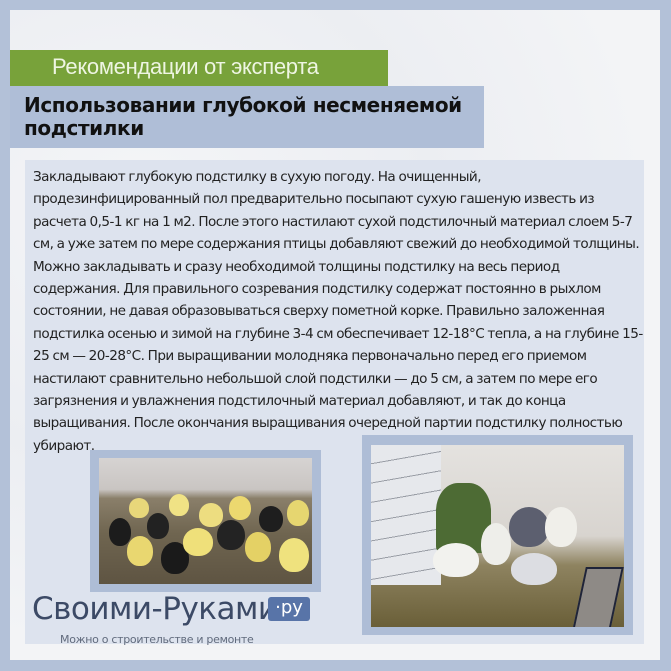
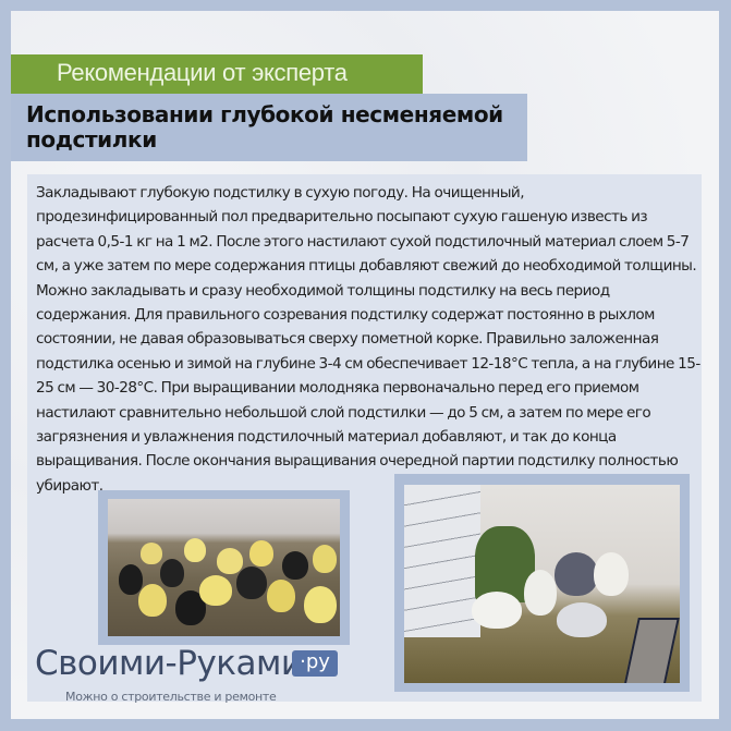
  Рекомендации от эксперта
  Использовании глубокой несменяемой подстилки
- Закладывают глубокую подстилку в сухую погоду. На очищенный, продезинфицированный пол предварительно посыпают сухую гашеную известь из расчета 0,5-1 кг на 1 м2. После этого настилают сухой подстилочный материал слоем 5-7 см, а уже затем по мере содержания птицы добавляют свежий до необходимой толщины. Можно закладывать и сразу необходимой толщины подстилку на весь период содержания. Для правильного созревания подстилку содержат постоянно в рыхлом состоянии, не давая образовываться сверху пометной корке. Правильно заложенная подстилка осенью и зимой на глубине 3-4 см обеспечивает 12-18°С тепла, а на глубине 15-25 см — 20-28°С. При выращивании молодняка первоначально перед его приемом настилают сравнительно небольшой слой подстилки — до 5 см, а затем по мере его загрязнения и увлажнения подстилочный материал добавляют, и так до конца выращивания. После окончания выращивания очередной партии подстилку полностью убирают.
+ Закладывают глубокую подстилку в сухую погоду. На очищенный, продезинфицированный пол предварительно посыпают сухую гашеную известь из расчета 0,5-1 кг на 1 м2. После этого настилают сухой подстилочный материал слоем 5-7 см, а уже затем по мере содержания птицы добавляют свежий до необходимой толщины. Можно закладывать и сразу необходимой толщины подстилку на весь период содержания. Для правильного созревания подстилку содержат постоянно в рыхлом состоянии, не давая образовываться сверху пометной корке. Правильно заложенная подстилка осенью и зимой на глубине 3-4 см обеспечивает 12-18°С тепла, а на глубине 15-25 см — 30-28°С. При выращивании молодняка первоначально перед его приемом настилают сравнительно небольшой слой подстилки — до 5 см, а затем по мере его загрязнения и увлажнения подстилочный материал добавляют, и так до конца выращивания. После окончания выращивания очередной партии подстилку полностью убирают.
  Своими-Рукам
  ·ру
  Можно о строительстве и ремонте
